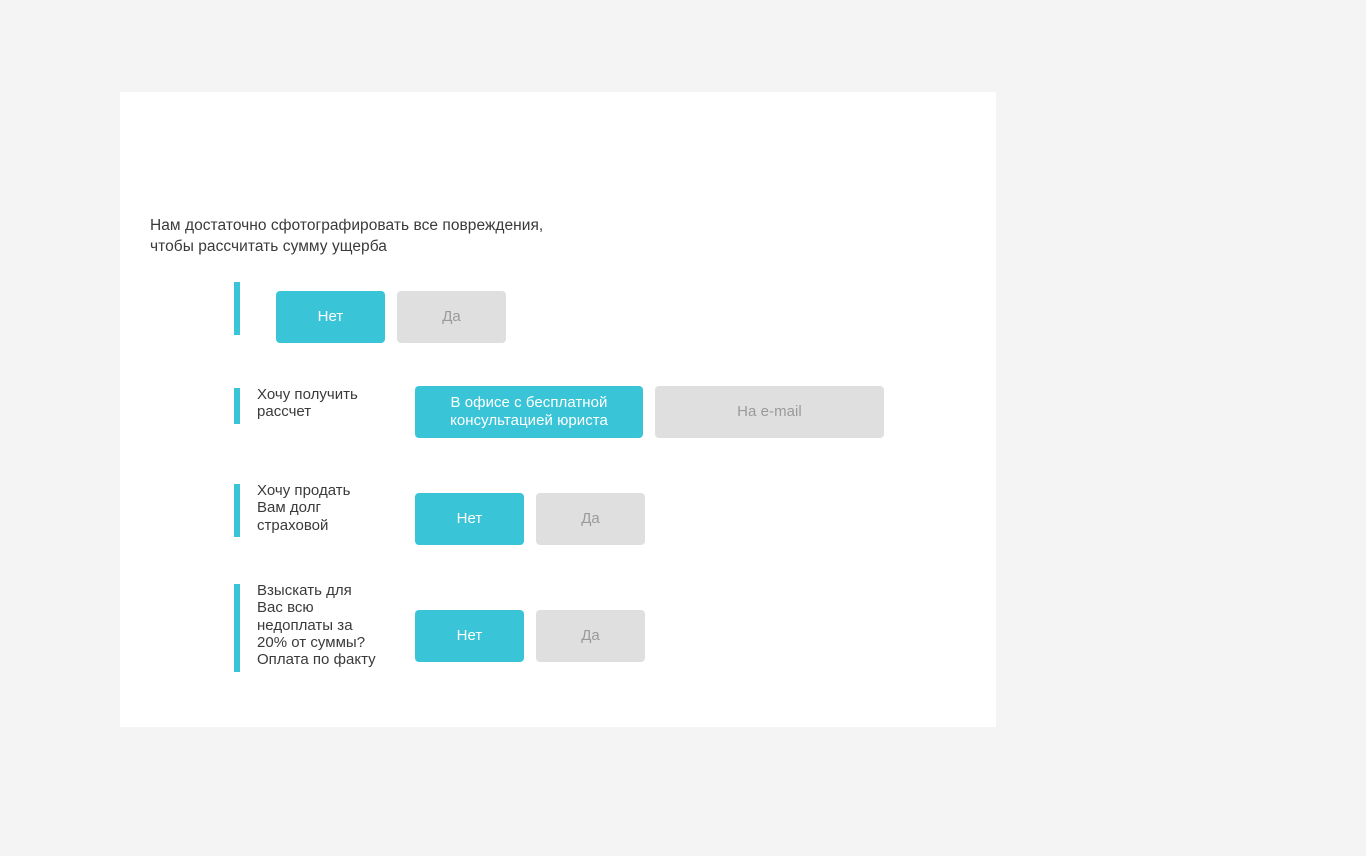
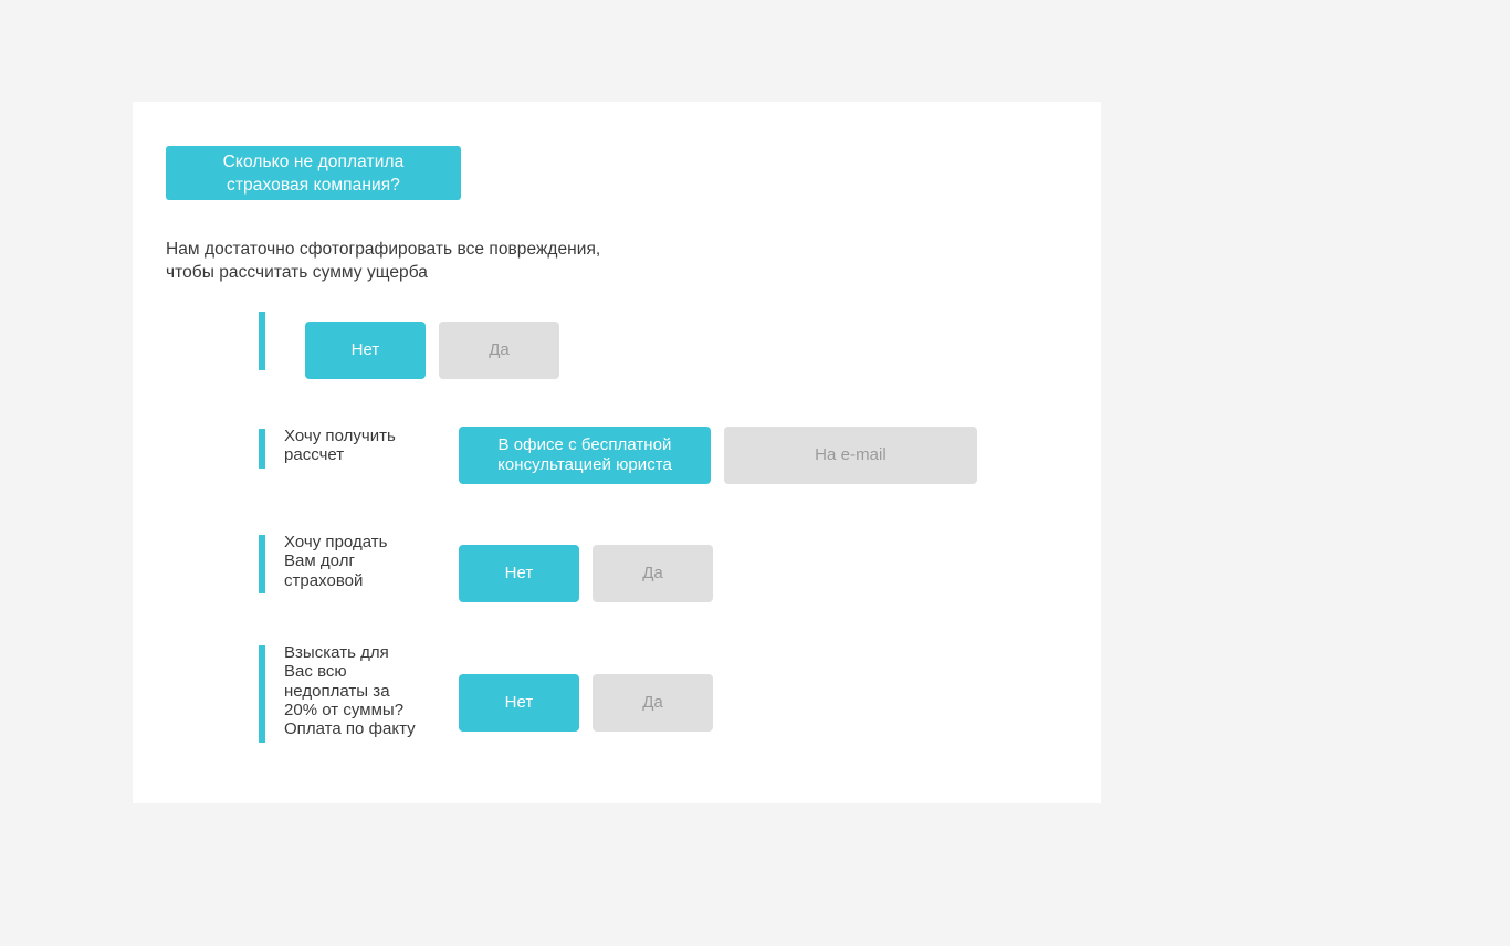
+ Сколько не доплатила
+ страховая компания?
  Нам достаточно сфотографировать все повреждения,
  чтобы рассчитать сумму ущерба
  Нет
  Да
  Хочу получить
  рассчет
  В офисе с бесплатной
  консультацией юриста
  На e-mail
  Хочу продать
  Вам долг
  страховой
  Нет
  Да
  Взыскать для
  Вас всю
  недоплаты за
  20% от суммы?
  Оплата по факту
  Нет
  Да
